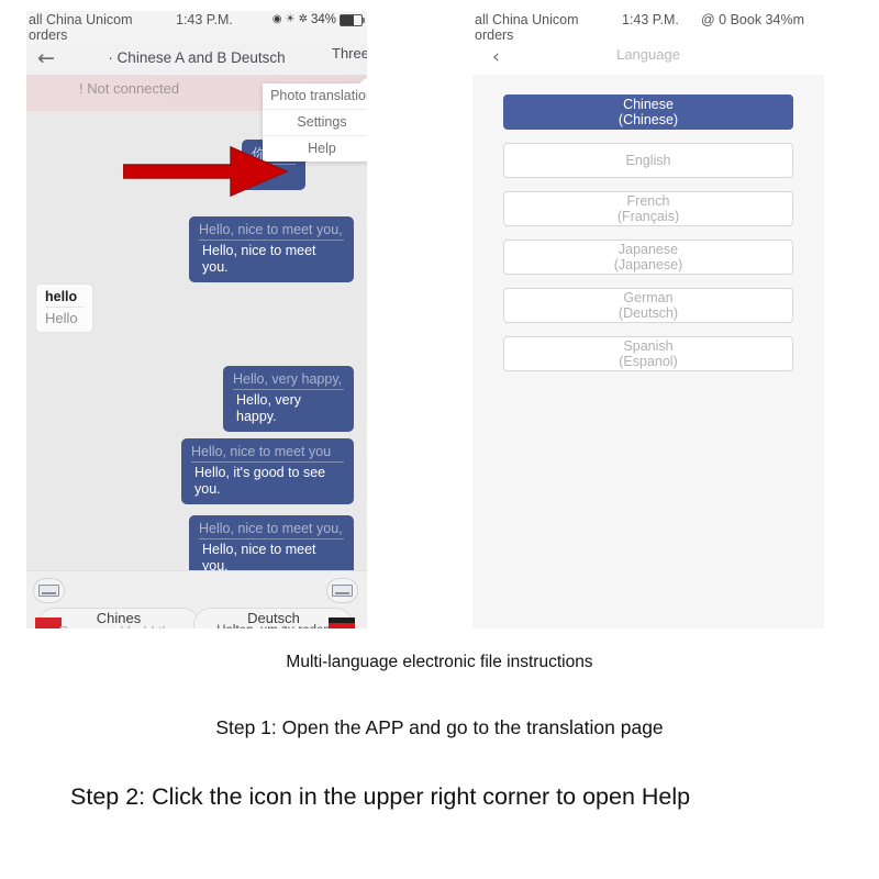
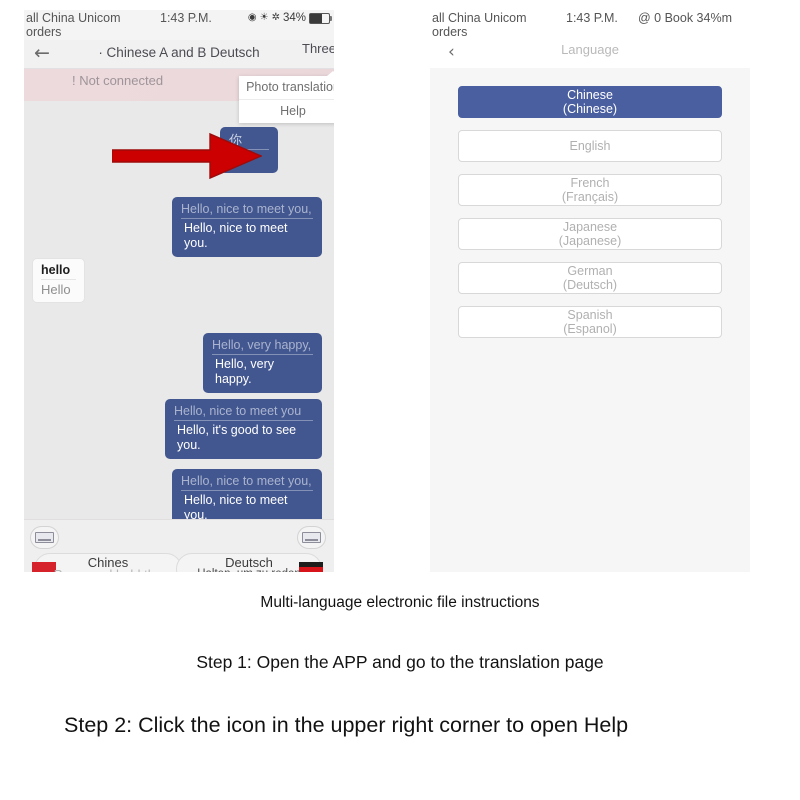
  all China Unicom orders
  1:43 P.M.
  ◉
  ☀
  ✲
  34%
  ←
  · Chinese A and B Deutsch
  Three
  ! Not connected
  你
  Hello, nice to meet you,
  Hello, nice to meet you.
  hello
  Hello
  Hello, very happy,
  Hello, very happy.
  Hello, nice to meet you
  Hello, it's good to see you.
  Hello, nice to meet you,
  Hello, nice to meet you.
  Chines
  Deutsch
  Photo translatio
- Settings
  Help
  all China Unicom orders
  1:43 P.M.
  @ 0 Book 34%m
  ‹
  Language
  Chinese
  (Chinese)
  English
  French
  (Français)
  Japanese
  (Japanese)
  German
  (Deutsch)
  Spanish
  (Espanol)
  Multi-language electronic file instructions
  Step 1: Open the APP and go to the translation page
  Step 2: Click the icon in the upper right corner to open Help
